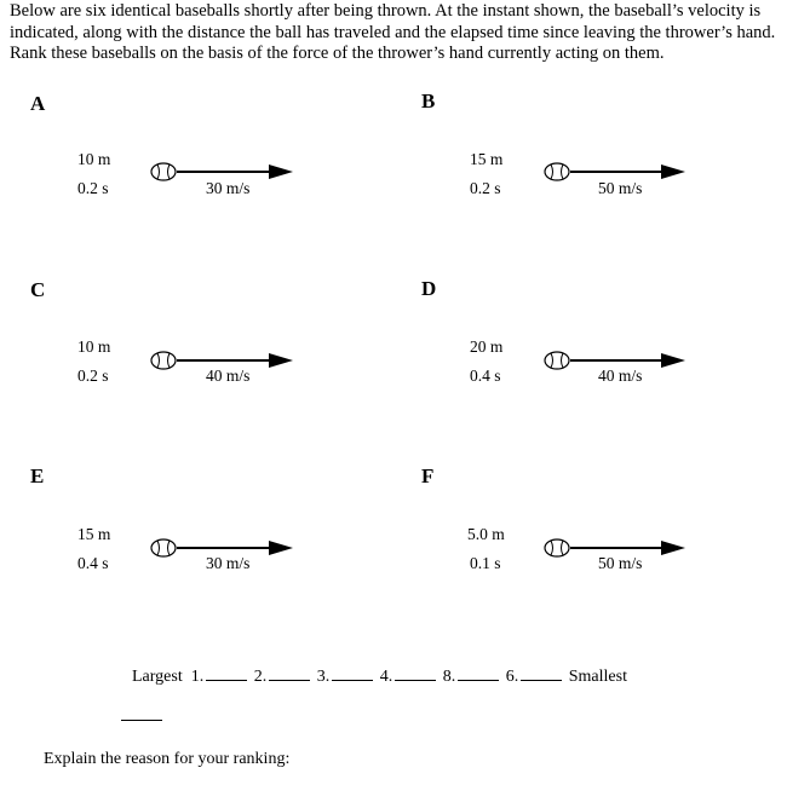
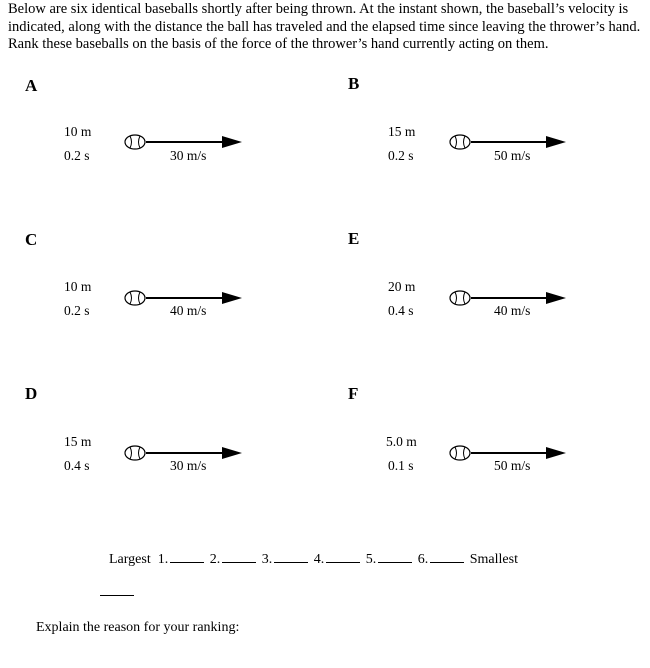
  Below are six identical baseballs shortly after being thrown. At the instant shown, the baseball’s velocity is indicated, along with the distance the ball has traveled and the elapsed time since leaving the thrower’s hand. Rank these baseballs on the basis of the force of the thrower’s hand currently acting on them.
  A
  10 m
  0.2 s
  30 m/s
  B
  15 m
  0.2 s
  50 m/s
  C
  10 m
  0.2 s
  40 m/s
- D
+ E
  20 m
  0.4 s
  40 m/s
- E
+ D
  15 m
  0.4 s
  30 m/s
  F
  5.0 m
  0.1 s
  50 m/s
- Largest 1. 2. 3. 4. 8. 6. Smallest
+ Largest 1. 2. 3. 4. 5. 6. Smallest
  Explain the reason for your ranking:
